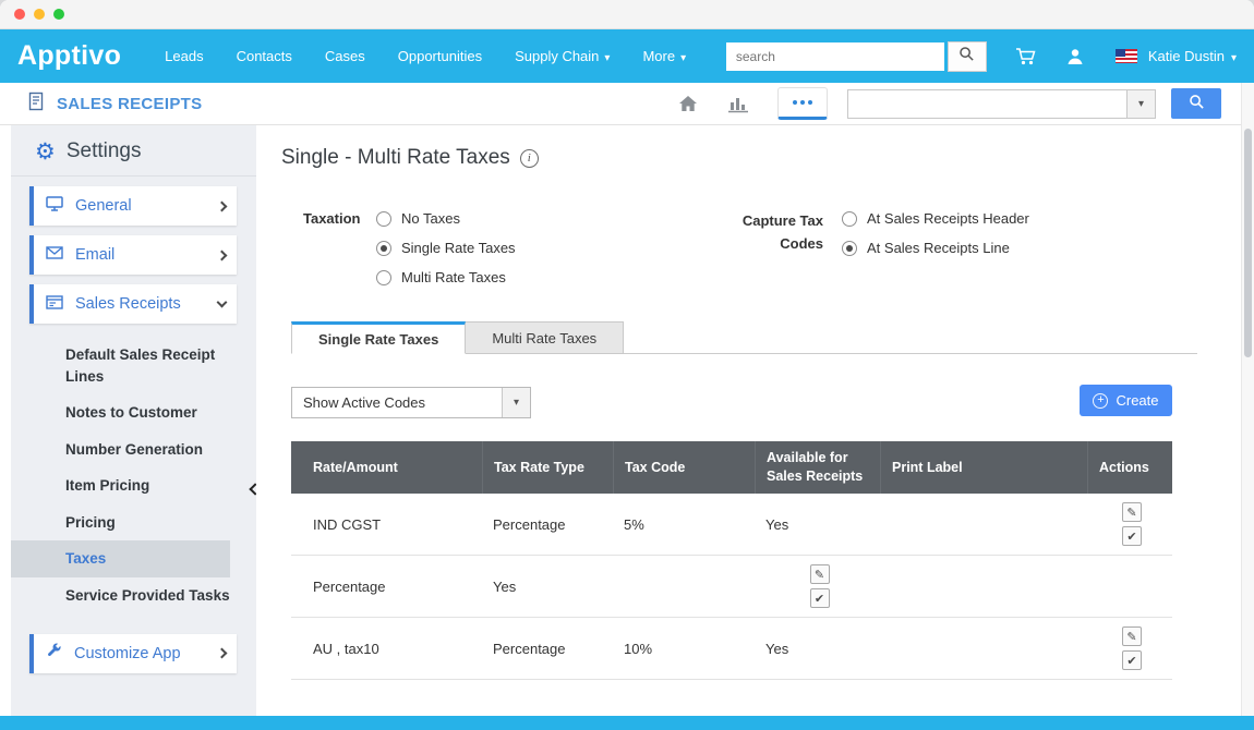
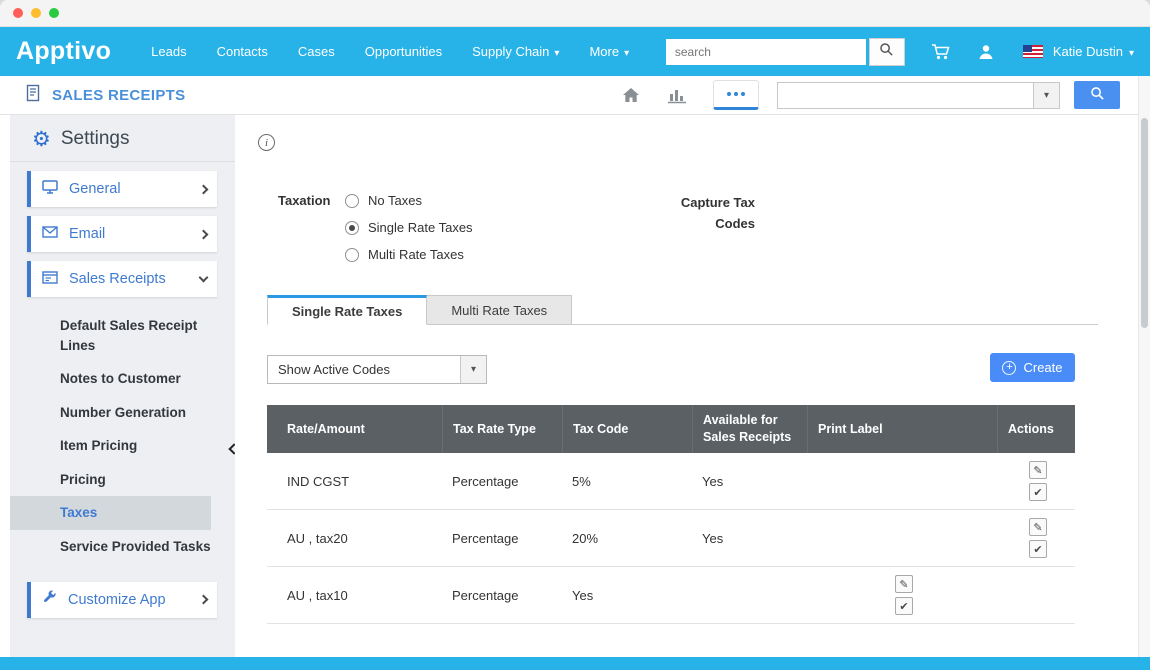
  Apptivo
  Leads
  Contacts
  Cases
  Opportunities
  Supply Chain
  More
  search
  Katie Dustin
  SALES RECEIPTS
  ⚙
  Settings
  General
  Email
  Sales Receipts
  Default Sales Receipt Lines
  Notes to Customer
  Number Generation
  Item Pricing
  Pricing
  Taxes
  Service Provided Tasks
  Customize App
- Single - Multi Rate Taxes
  Taxation
  No Taxes
  Single Rate Taxes
  Multi Rate Taxes
  Capture Tax Codes
- At Sales Receipts Header
- At Sales Receipts Line
  Single Rate Taxes
  Multi Rate Taxes
  Show Active Codes
  Create
  Rate/Amount
  Tax Rate Type
  Tax Code
  Available for Sales Receipts
  Print Label
  Actions
  IND CGST
  Percentage
  5%
  Yes
+ AU , tax20
  Percentage
+ 20%
  Yes
  AU , tax10
  Percentage
- 10%
  Yes
